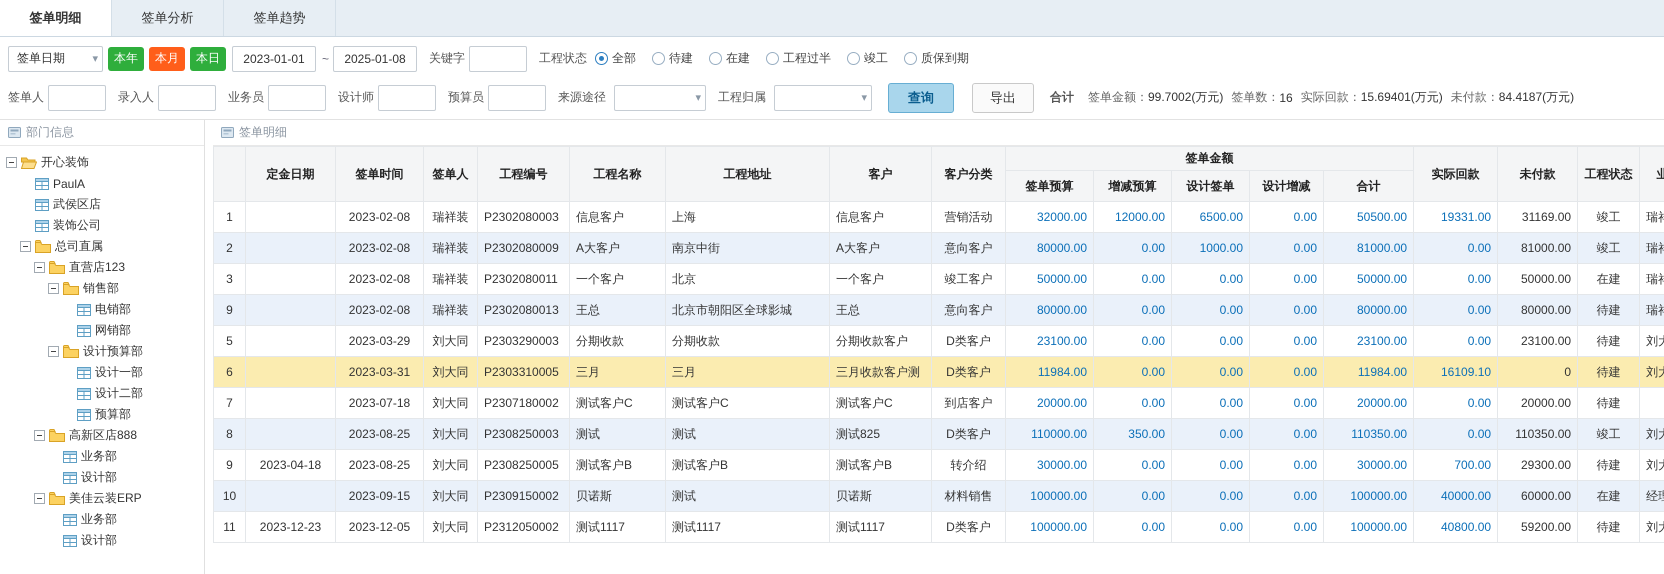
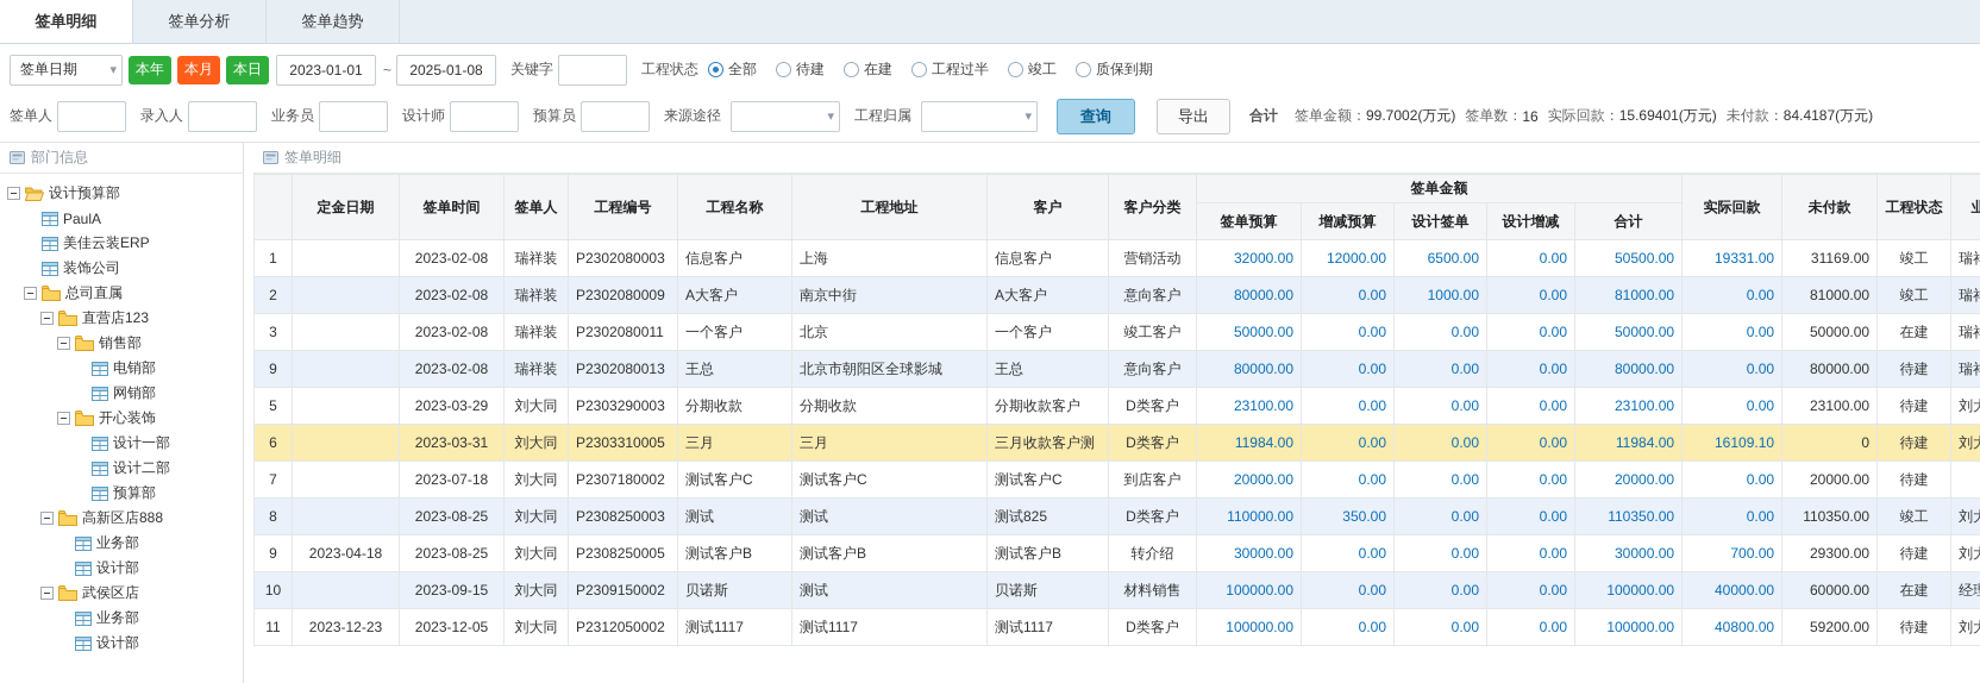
  签单明细
  签单分析
  签单趋势
  签单日期
  ▾
  本年 本月 本日
  2023-01-01
  ~
  2025-01-08
  关键字
  工程状态
  全部
  待建
  在建
  工程过半
  竣工
  质保到期
  签单人
  录入人
  业务员
  设计师
  预算员
  来源途径
  ▾
  工程归属
  ▾
  查询
  导出
  合计
  签单金额：
  99.7002(万元)
  签单数：
  16
  实际回款：
  15.69401(万元)
  未付款：
  84.4187(万元)
  部门信息
- 开心装饰
+ 设计预算部
  PaulA
- 武侯区店
+ 美佳云装ERP
  装饰公司
  总司直属
  直营店123
  销售部
  电销部
  网销部
- 设计预算部
+ 开心装饰
  设计一部
  设计二部
  预算部
  高新区店888
  业务部
  设计部
- 美佳云装ERP
+ 武侯区店
  业务部
  设计部
  签单明细
  	定金日期	签单时间	签单人	工程编号	工程名称	工程地址	客户	客户分类	签单金额	实际回款	未付款	工程状态	业
  签单预算	增减预算	设计签单	设计增减	合计
  1		2023-02-08	瑞祥装	P2302080003	信息客户	上海	信息客户	营销活动	32000.00	12000.00	6500.00	0.00	50500.00	19331.00	31169.00	竣工	瑞
  2		2023-02-08	瑞祥装	P2302080009	A大客户	南京中街	A大客户	意向客户	80000.00	0.00	1000.00	0.00	81000.00	0.00	81000.00	竣工	瑞
  3		2023-02-08	瑞祥装	P2302080011	一个客户	北京	一个客户	竣工客户	50000.00	0.00	0.00	0.00	50000.00	0.00	50000.00	在建	瑞
  9		2023-02-08	瑞祥装	P2302080013	王总	北京市朝阳区全球影城	王总	意向客户	80000.00	0.00	0.00	0.00	80000.00	0.00	80000.00	待建	瑞
  5		2023-03-29	刘大同	P2303290003	分期收款	分期收款	分期收款客户	D类客户	23100.00	0.00	0.00	0.00	23100.00	0.00	23100.00	待建	刘
  6		2023-03-31	刘大同	P2303310005	三月	三月	三月收款客户测	D类客户	11984.00	0.00	0.00	0.00	11984.00	16109.10	0	待建	刘
  7		2023-07-18	刘大同	P2307180002	测试客户C	测试客户C	测试客户C	到店客户	20000.00	0.00	0.00	0.00	20000.00	0.00	20000.00	待建
  8		2023-08-25	刘大同	P2308250003	测试	测试	测试825	D类客户	110000.00	350.00	0.00	0.00	110350.00	0.00	110350.00	竣工	刘
  9	2023-04-18	2023-08-25	刘大同	P2308250005	测试客户B	测试客户B	测试客户B	转介绍	30000.00	0.00	0.00	0.00	30000.00	700.00	29300.00	待建	刘
  10		2023-09-15	刘大同	P2309150002	贝诺斯	测试	贝诺斯	材料销售	100000.00	0.00	0.00	0.00	100000.00	40000.00	60000.00	在建	经
  11	2023-12-23	2023-12-05	刘大同	P2312050002	测试1117	测试1117	测试1117	D类客户	100000.00	0.00	0.00	0.00	100000.00	40800.00	59200.00	待建	刘
